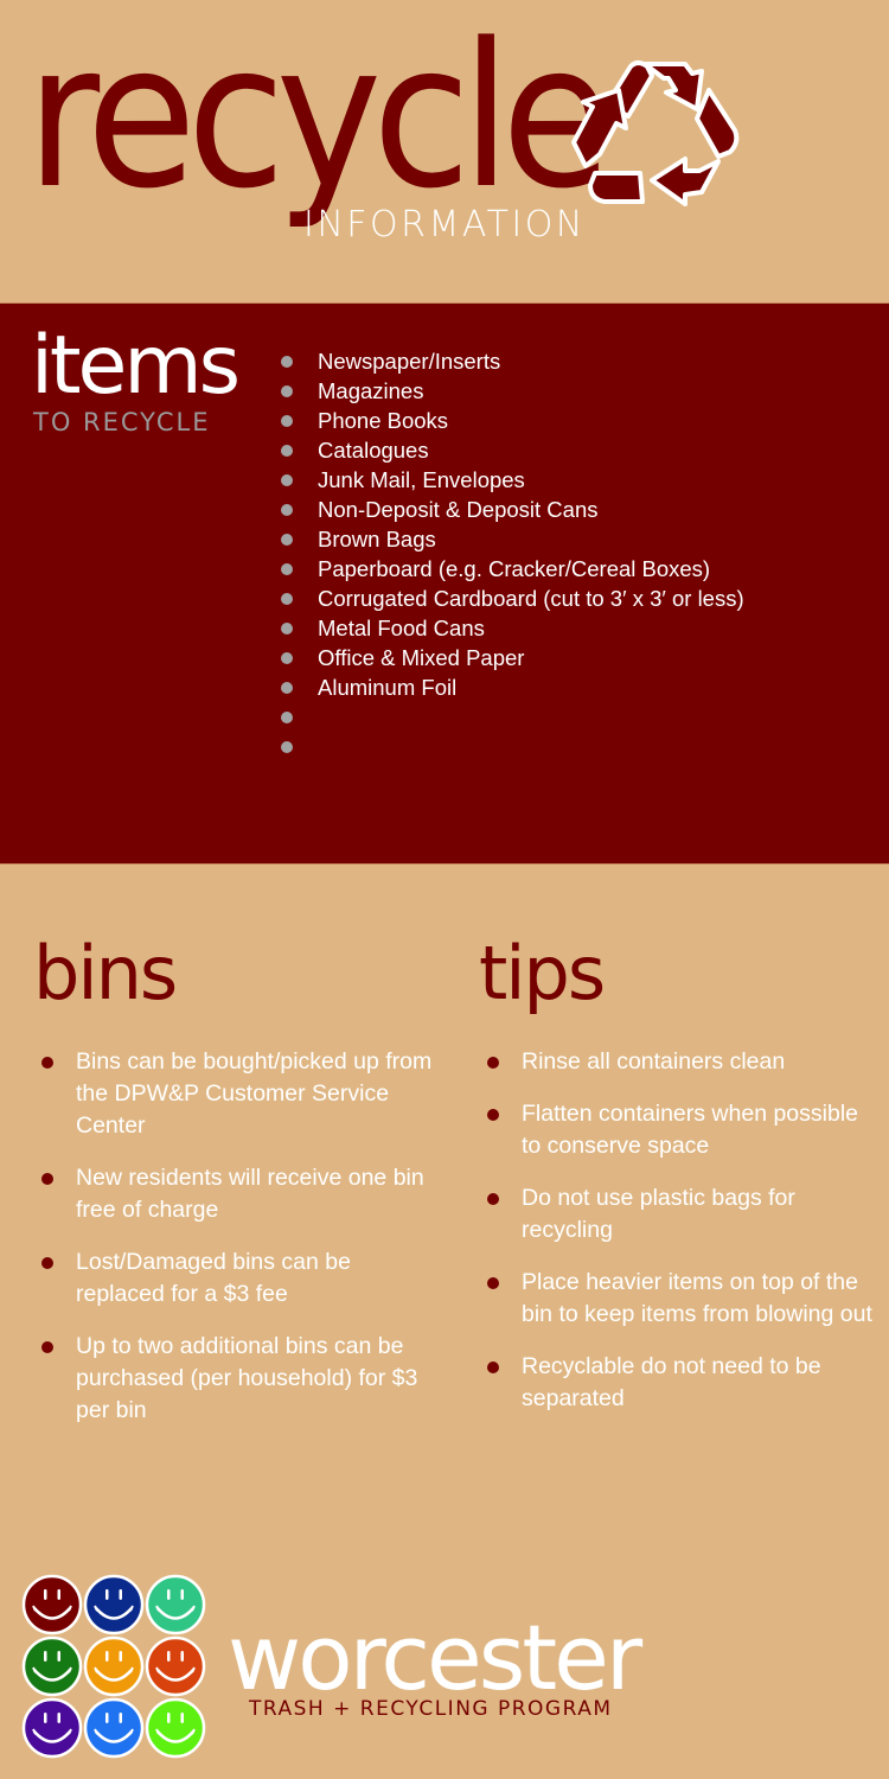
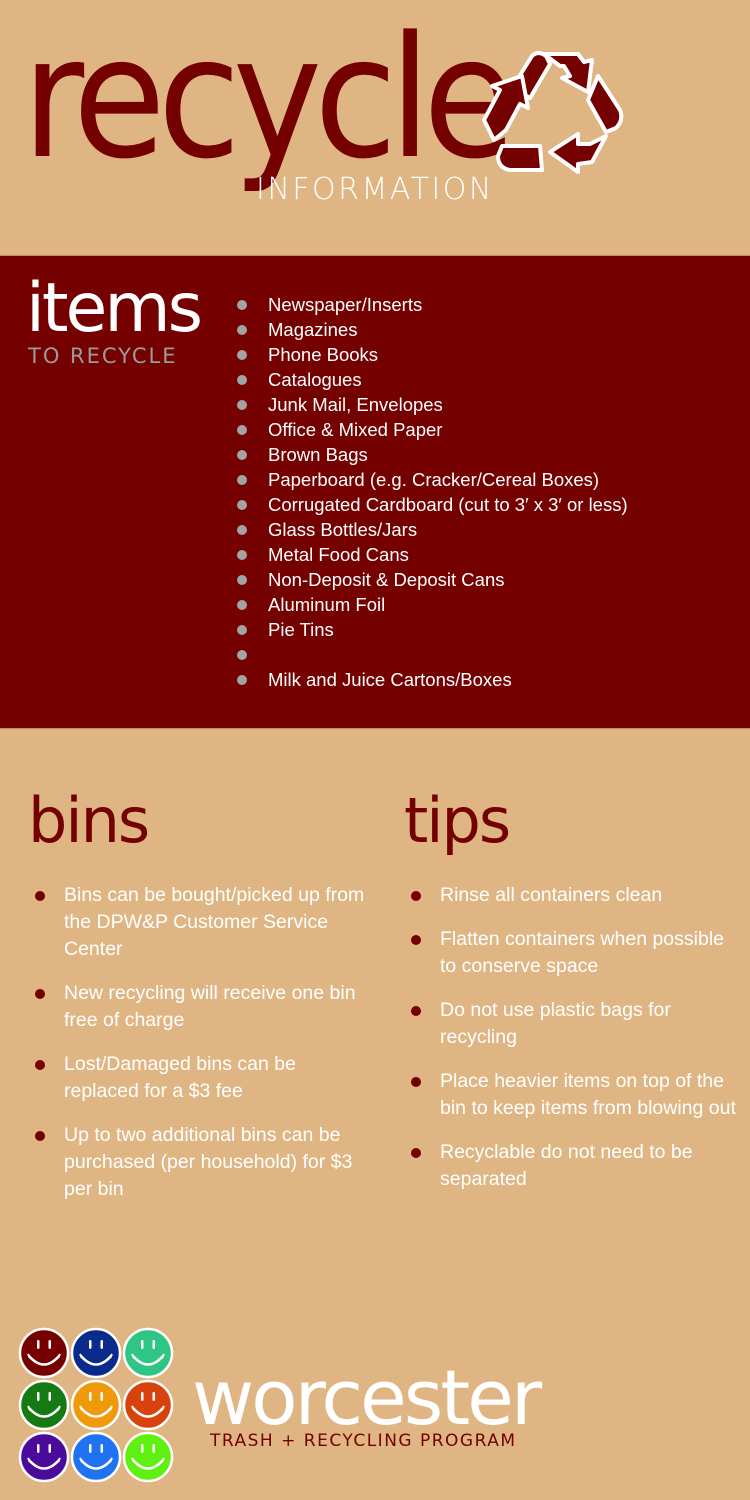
  recycle
  INFORMATION
  items
  TO RECYCLE
  Newspaper/Inserts
  Magazines
  Phone Books
  Catalogues
  Junk Mail, Envelopes
- Non-Deposit & Deposit Cans
+ Office & Mixed Paper
  Brown Bags
  Paperboard (e.g. Cracker/Cereal Boxes)
  Corrugated Cardboard (cut to 3′ x 3′ or less)
+ Glass Bottles/Jars
  Metal Food Cans
- Office & Mixed Paper
+ Non-Deposit & Deposit Cans
  Aluminum Foil
+ Pie Tins
+ Milk and Juice Cartons/Boxes
  bins
  Bins can be bought/picked up from the DPW&P Customer Service Center
- New residents will receive one bin free of charge
+ New recycling will receive one bin free of charge
  Lost/Damaged bins can be replaced for a $3 fee
  Up to two additional bins can be purchased (per household) for $3 per bin
  tips
  Rinse all containers clean
  Flatten containers when possible to conserve space
  Do not use plastic bags for recycling
  Place heavier items on top of the bin to keep items from blowing out
  Recyclable do not need to be separated
  worcester
  TRASH + RECYCLING PROGRAM
